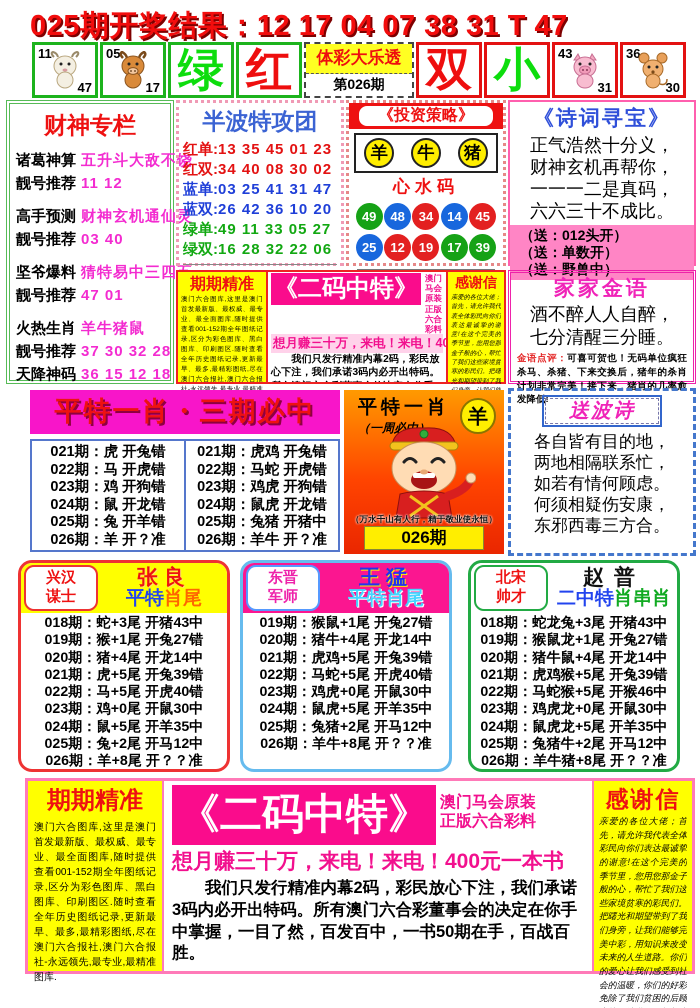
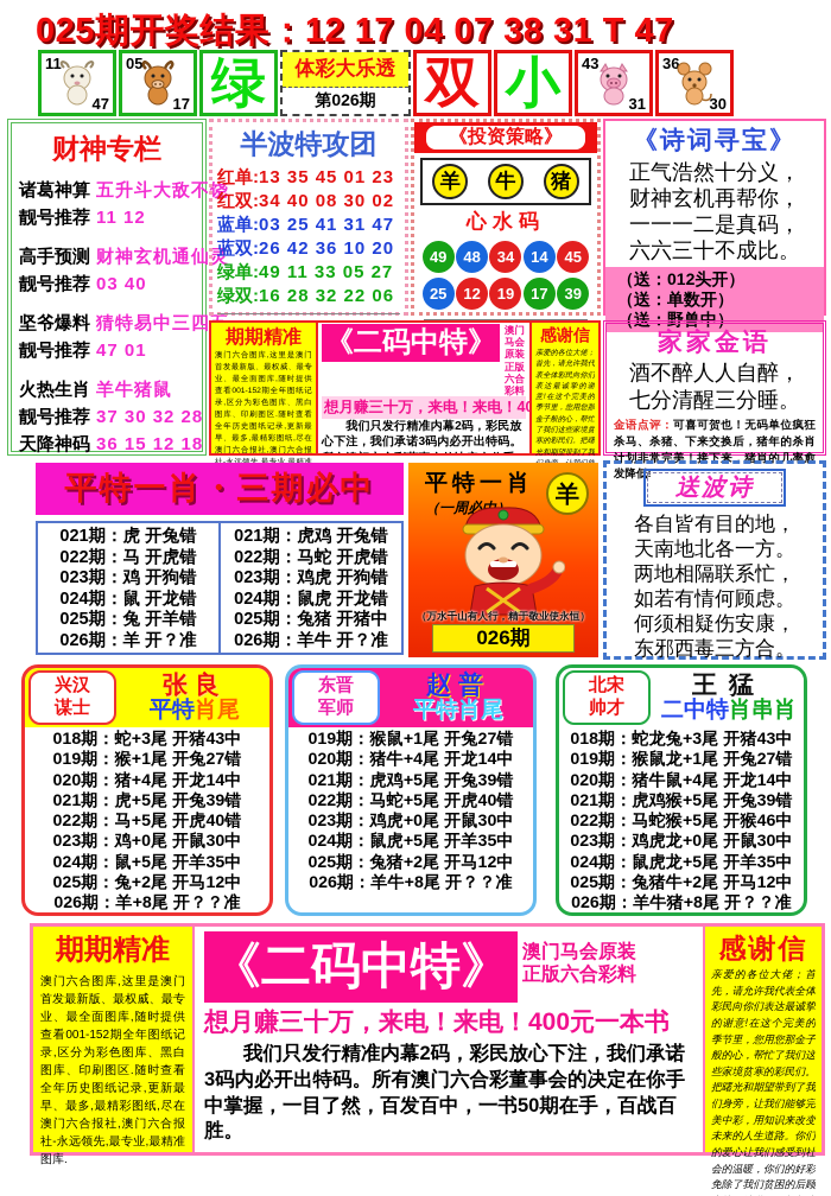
  025期开奖结果：12 17 04 07 38 31 T 47
  11
  47
  05
  17
  绿
- 红
  体彩大乐透
  第026期
  双
  小
  43
  31
  36
  30
  财神专栏
  诸葛神算
  五升斗大敌不饶
  靓号推荐
  11 12
  高手预测
  财神玄机通仙灵
  靓号推荐
  03 40
  坚爷爆料
  猜特易中三四
  靓号推荐
  47 01
  火热生肖
  羊牛猪鼠
  靓号推荐
  37 30 32 28
  天降神码
  36 15 12 18
  半波特攻团
  红单:
  13 35 45 01 23
  红双:
  34 40 08 30 02
  蓝单:
  03 25 41 31 47
  蓝双:
  26 42 36 10 20
  绿单:
  49 11 33 05 27
  绿双:
  16 28 32 22 06
  《投资策略》
  羊
  牛
  猪
  心水码
  49
  48
  34
  14
  45
  25
  12
  19
  17
  39
  《诗词寻宝》
  正气浩然十分义，
  财神玄机再帮你，
  一一一二是真码，
  六六三十不成比。
  （送：012头开）
  （送：单数开）
  （送：野兽中）
  期期精准
  《二码中特》
  澳门马会原装
  正版六合彩料
  想月赚三十万，来电！来电！4
  感谢信
  家家金语
  酒不醉人人自醉，
  七分清醒三分睡。
  金语点评：可喜可贺也！无码单位疯狂杀马、杀猪、下来交换后，猪年的杀肖计划非常完美！接下来，猪肖的几率愈发降低!
  平特一肖・三期必中
  021期：虎 开兔错
  022期：马 开虎错
  023期：鸡 开狗错
  024期：鼠 开龙错
  025期：兔 开羊错
  026期：羊 开？准
  021期：虎鸡 开兔错
  022期：马蛇 开虎错
  023期：鸡虎 开狗错
  024期：鼠虎 开龙错
  025期：兔猪 开猪中
  026期：羊牛 开？准
  平特一肖
  羊
  （万水千山有人行，精于敬业使永恒）
  026期
  送波诗
  各自皆有目的地，
+ 天南地北各一方。
  两地相隔联系忙，
  如若有情何顾虑。
  何须相疑伤安康，
  东邪西毒三方合。
  兴汉
  谋士
  张良
  平特肖尾
  018期：蛇+3尾 开猪43中
  019期：猴+1尾 开兔27错
  020期：猪+4尾 开龙14中
  021期：虎+5尾 开兔39错
  022期：马+5尾 开虎40错
  023期：鸡+0尾 开鼠30中
  024期：鼠+5尾 开羊35中
  025期：兔+2尾 开马12中
  026期：羊+8尾 开？？准
  东晋
  军师
- 王猛
+ 赵普
  平特肖尾
  019期：猴鼠+1尾 开兔27错
  020期：猪牛+4尾 开龙14中
  021期：虎鸡+5尾 开兔39错
  022期：马蛇+5尾 开虎40错
  023期：鸡虎+0尾 开鼠30中
  024期：鼠虎+5尾 开羊35中
  025期：兔猪+2尾 开马12中
  026期：羊牛+8尾 开？？准
  北宋
  帅才
- 赵普
+ 王猛
  二中特肖串肖
  018期：蛇龙兔+3尾 开猪43中
  019期：猴鼠龙+1尾 开兔27错
  020期：猪牛鼠+4尾 开龙14中
  021期：虎鸡猴+5尾 开兔39错
  022期：马蛇猴+5尾 开猴46中
  023期：鸡虎龙+0尾 开鼠30中
  024期：鼠虎龙+5尾 开羊35中
  025期：兔猪牛+2尾 开马12中
  026期：羊牛猪+8尾 开？？准
  期期精准
  澳门六合图库,这里是澳门首发最新版、最权威、最专业、最全面图库,随时提供查看001-152期全年图纸记录,区分为彩色图库、黑白图库、印刷图区.随时查看全年历史图纸记录,更新最早、最多,最精彩图纸,尽在澳门六合报社,澳门六合报社-永远领先,最专业,最精准图库.
  《二码中特》
  澳门马会原装
  正版六合彩料
  想月赚三十万，来电！来电！400元一本书
  我们只发行精准内幕2码，彩民放心下注，我们承诺3码内必开出特码。所有澳门六合彩董事会的决定在你手中掌握，一目了然，百发百中，一书50期在手，百战百胜。
  感谢信
  亲爱的各位大佬；首先，请允许我代表全体彩民向你们表达最诚挚的谢意!在这个完美的季节里，您用您那金子般的心，帮忙了我们这些家境贫寒的彩民们。把曙光和期望带到了我们身旁，让我们能够完美中彩，用知识来改变未来的人生道路。你们的爱心让我们感受到社会的温暖，你们的好彩免除了我们贫困的后顾
